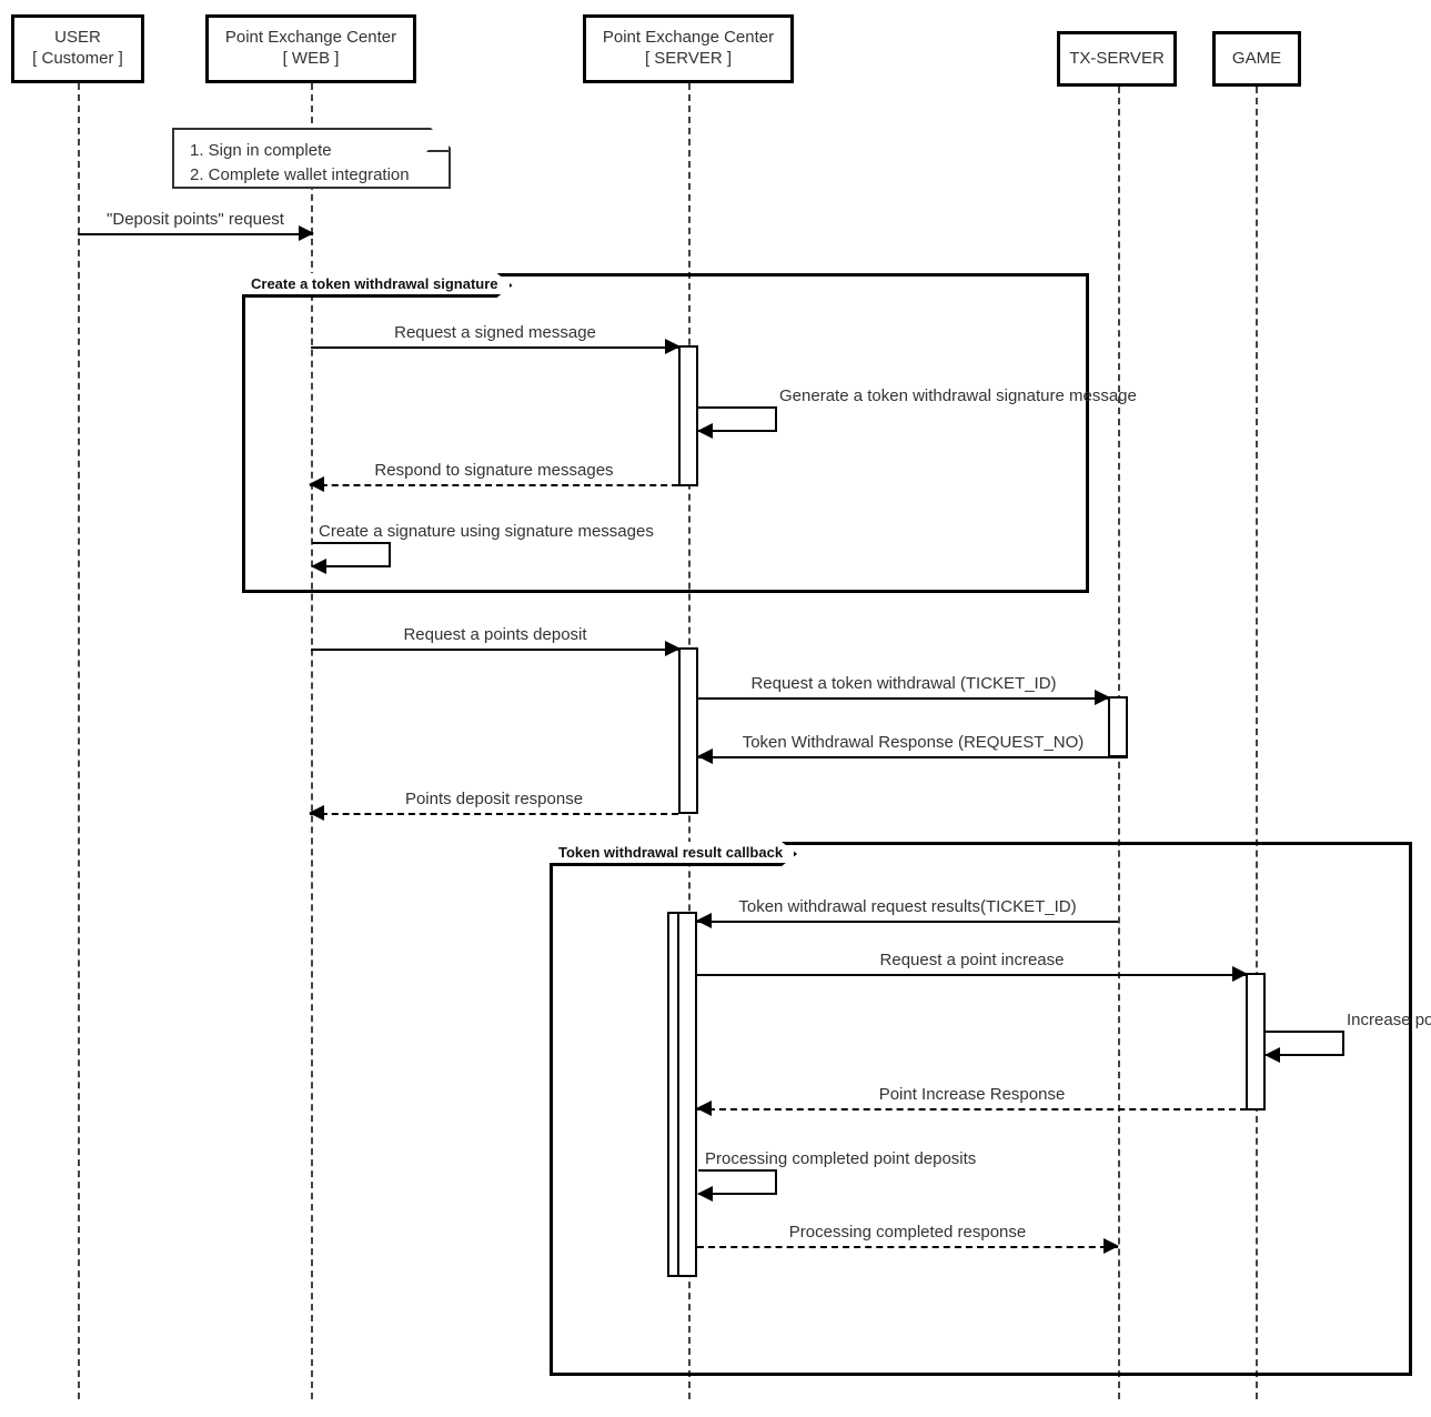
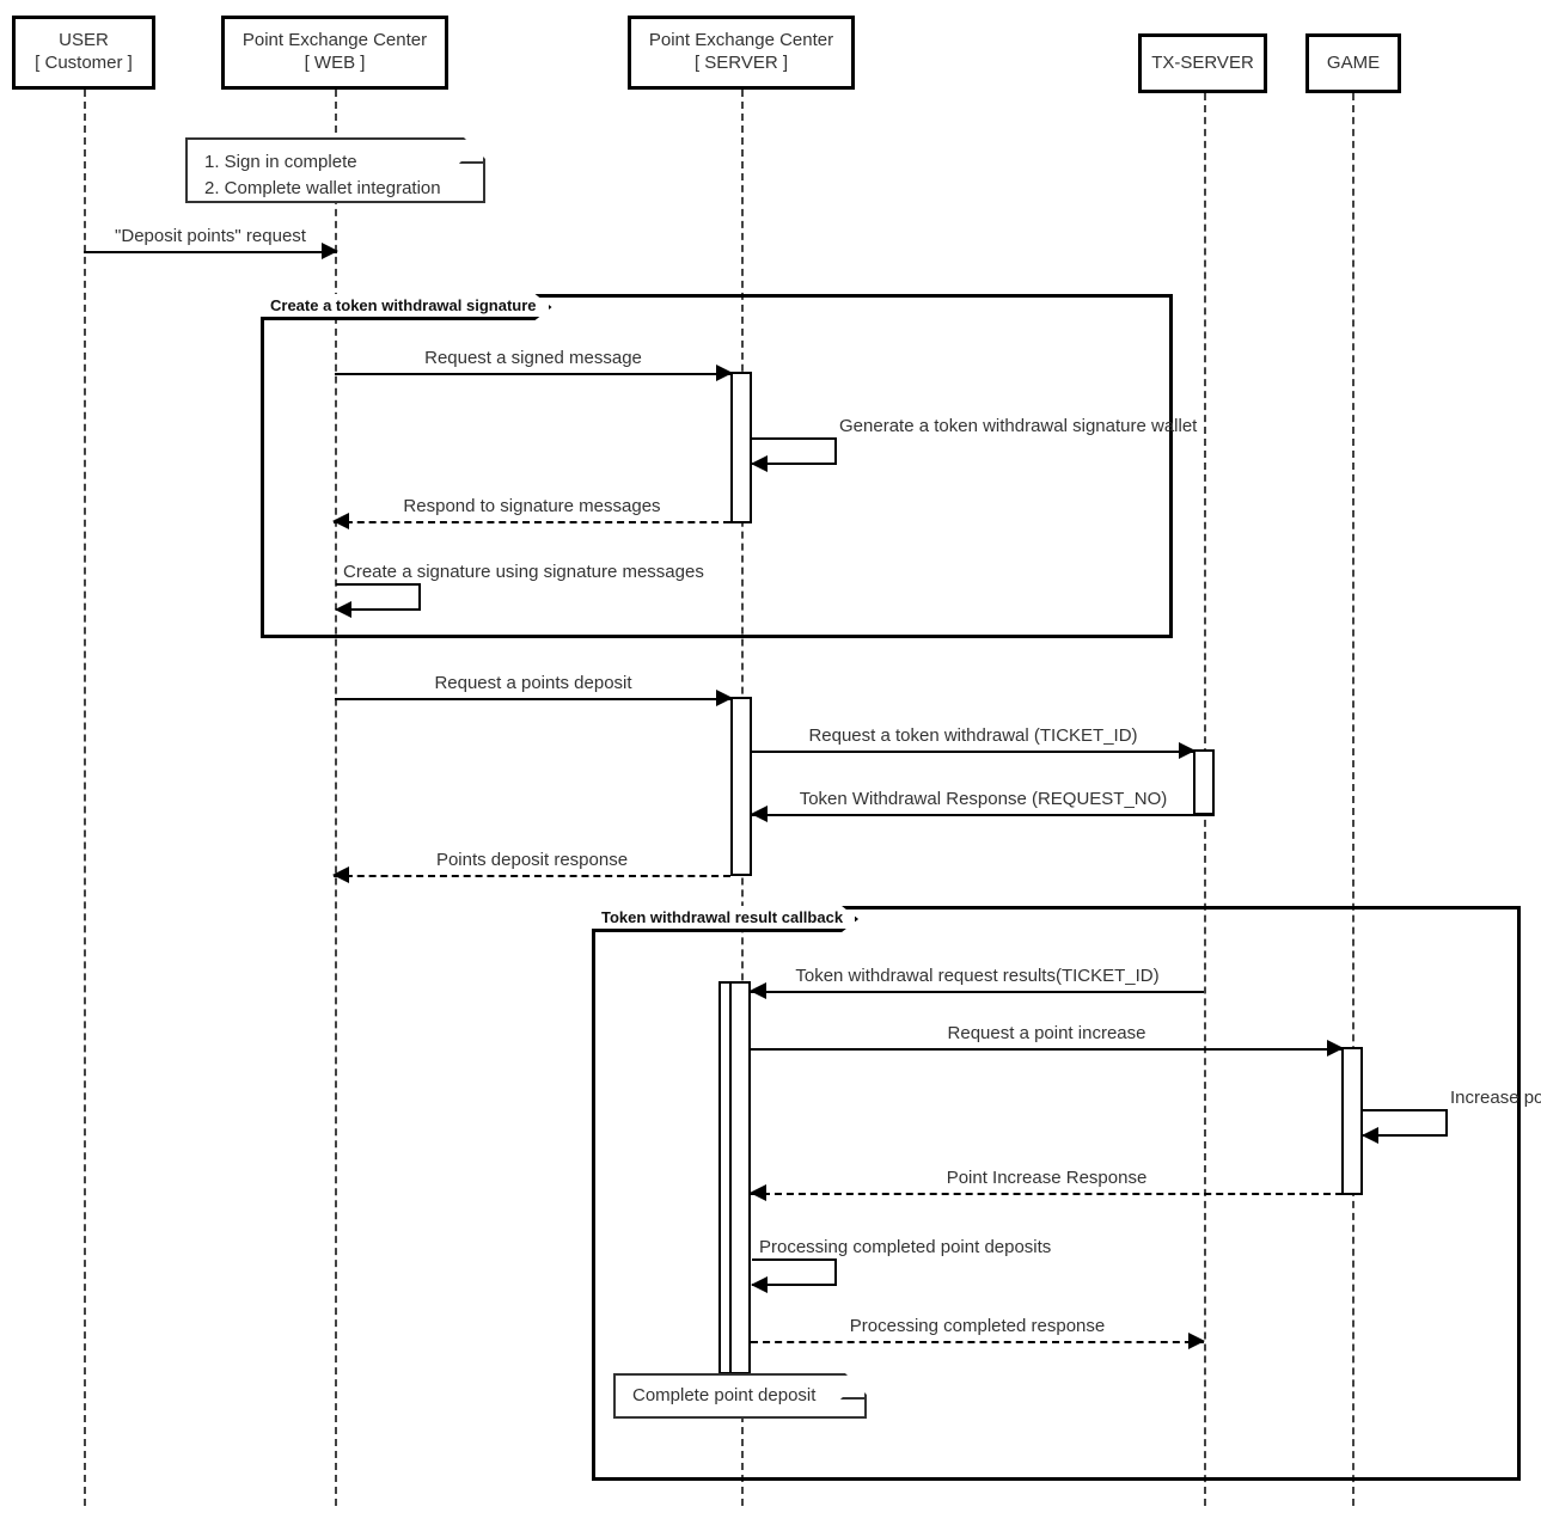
  Create a token withdrawal signature
  Token withdrawal result callback
  USER
  [ Customer ]
  Point Exchange Center
  [ WEB ]
  Point Exchange Center
  [ SERVER ]
  TX-SERVER
  GAME
  1. Sign in complete
  2. Complete wallet integration
  "Deposit points" request
  Request a signed message
- Generate a token withdrawal signature message
+ Generate a token withdrawal signature wallet
  Respond to signature messages
  Create a signature using signature messages
  Request a points deposit
  Request a token withdrawal (TICKET_ID)
  Token Withdrawal Response (REQUEST_NO)
  Points deposit response
  Token withdrawal request results(TICKET_ID)
  Request a point increase
  Increase po
  Point Increase Response
  Processing completed point deposits
  Processing completed response
+ Complete point deposit
